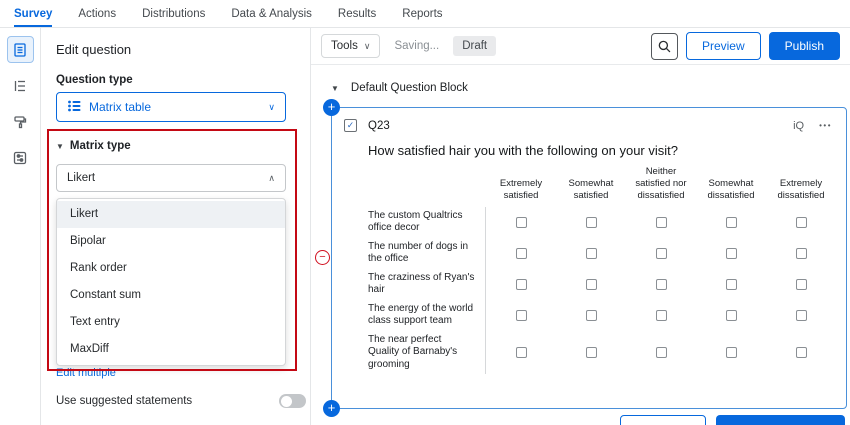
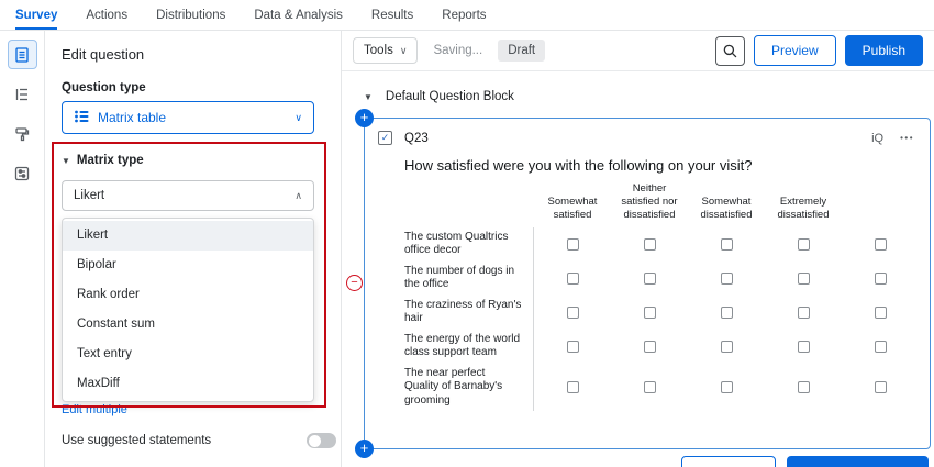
  Survey
  Actions
  Distributions
  Data & Analysis
  Results
  Reports
  Edit question
  Question type
  Matrix table
  ∨
  ▼
  Matrix type
  Likert
  ∧
  Likert
  Bipolar
  Rank order
  Constant sum
  Text entry
  MaxDiff
  Edit multiple
  Use suggested statements
  Tools
  ∨
  Saving...
  Draft
  Preview
  Publish
  ▼
  Default Question Block
  +
  +
  −
  ✓
  Q23
  iQ
  •••
- How satisfied hair you with the following on your visit?
+ How satisfied were you with the following on your visit?
- Extremely satisfied
  Somewhat satisfied
  Neither satisfied nor dissatisfied
  Somewhat dissatisfied
  Extremely dissatisfied
  The custom Qualtrics office decor
  The number of dogs in the office
  The craziness of Ryan's hair
  The energy of the world class support team
  The near perfect Quality of Barnaby's grooming
